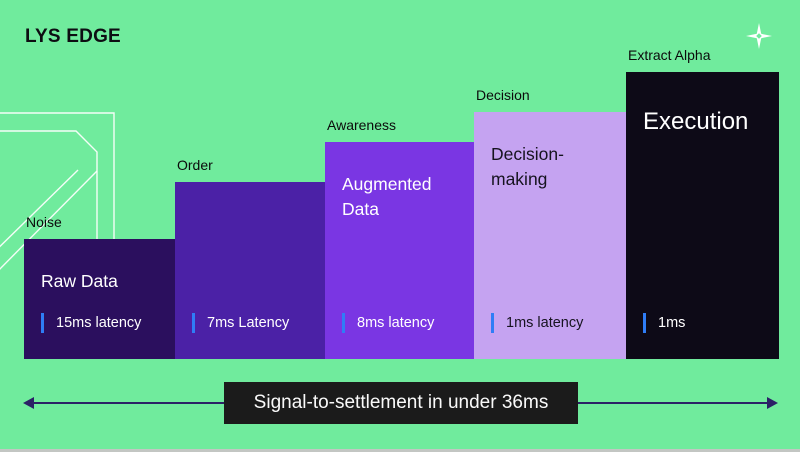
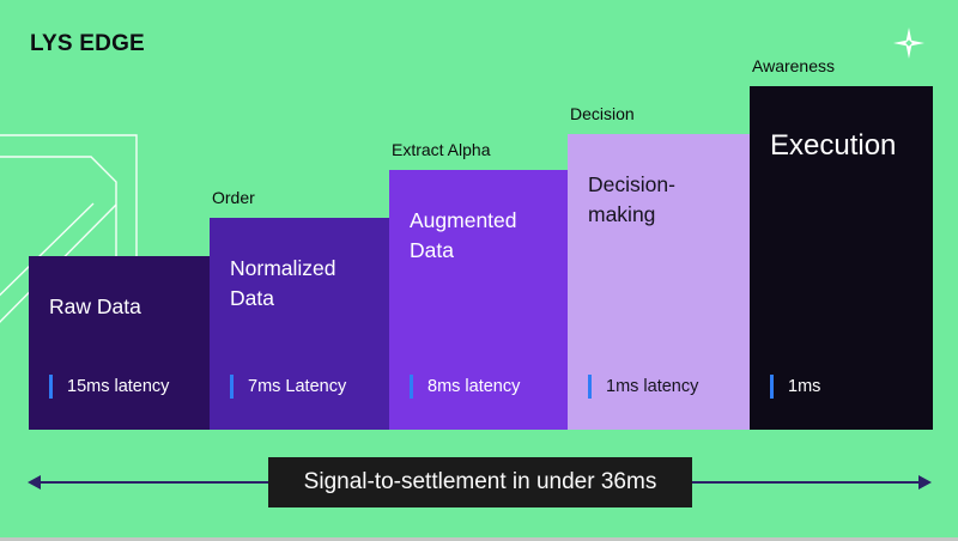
  LYS EDGE
- Noise
  Raw Data
  15ms latency
  Order
+ Normalized Data
  7ms Latency
- Awareness
+ Extract Alpha
  Augmented Data
  8ms latency
  Decision
  Decision-making
  1ms latency
- Extract Alpha
+ Awareness
  Execution
  1ms
  Signal-to-settlement in under 36ms
